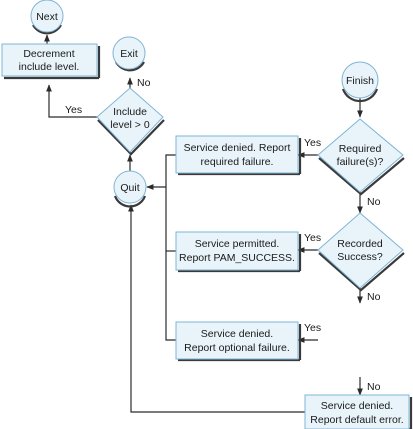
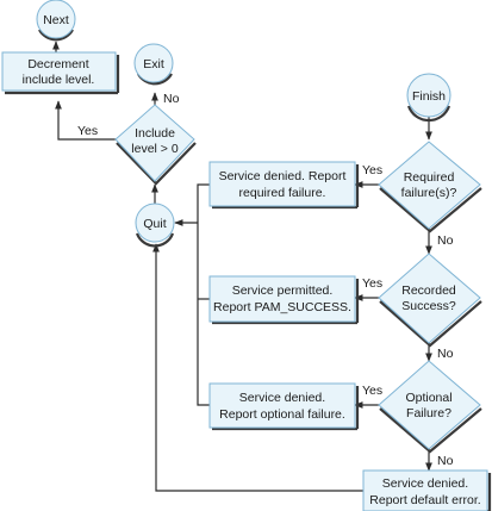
  Next
  Decrement
  include level.
  Exit
  Include
  level > 0
  Quit
  Finish
  Required
  failure(s)?
  Recorded
  Success?
+ Optional
+ Failure?
  Service denied. Report
  required failure.
  Service permitted.
  Report PAM_SUCCESS.
  Service denied.
  Report optional failure.
  Service denied.
  Report default error.
  No
  Yes
  Yes
  No
  Yes
  No
  Yes
  No
